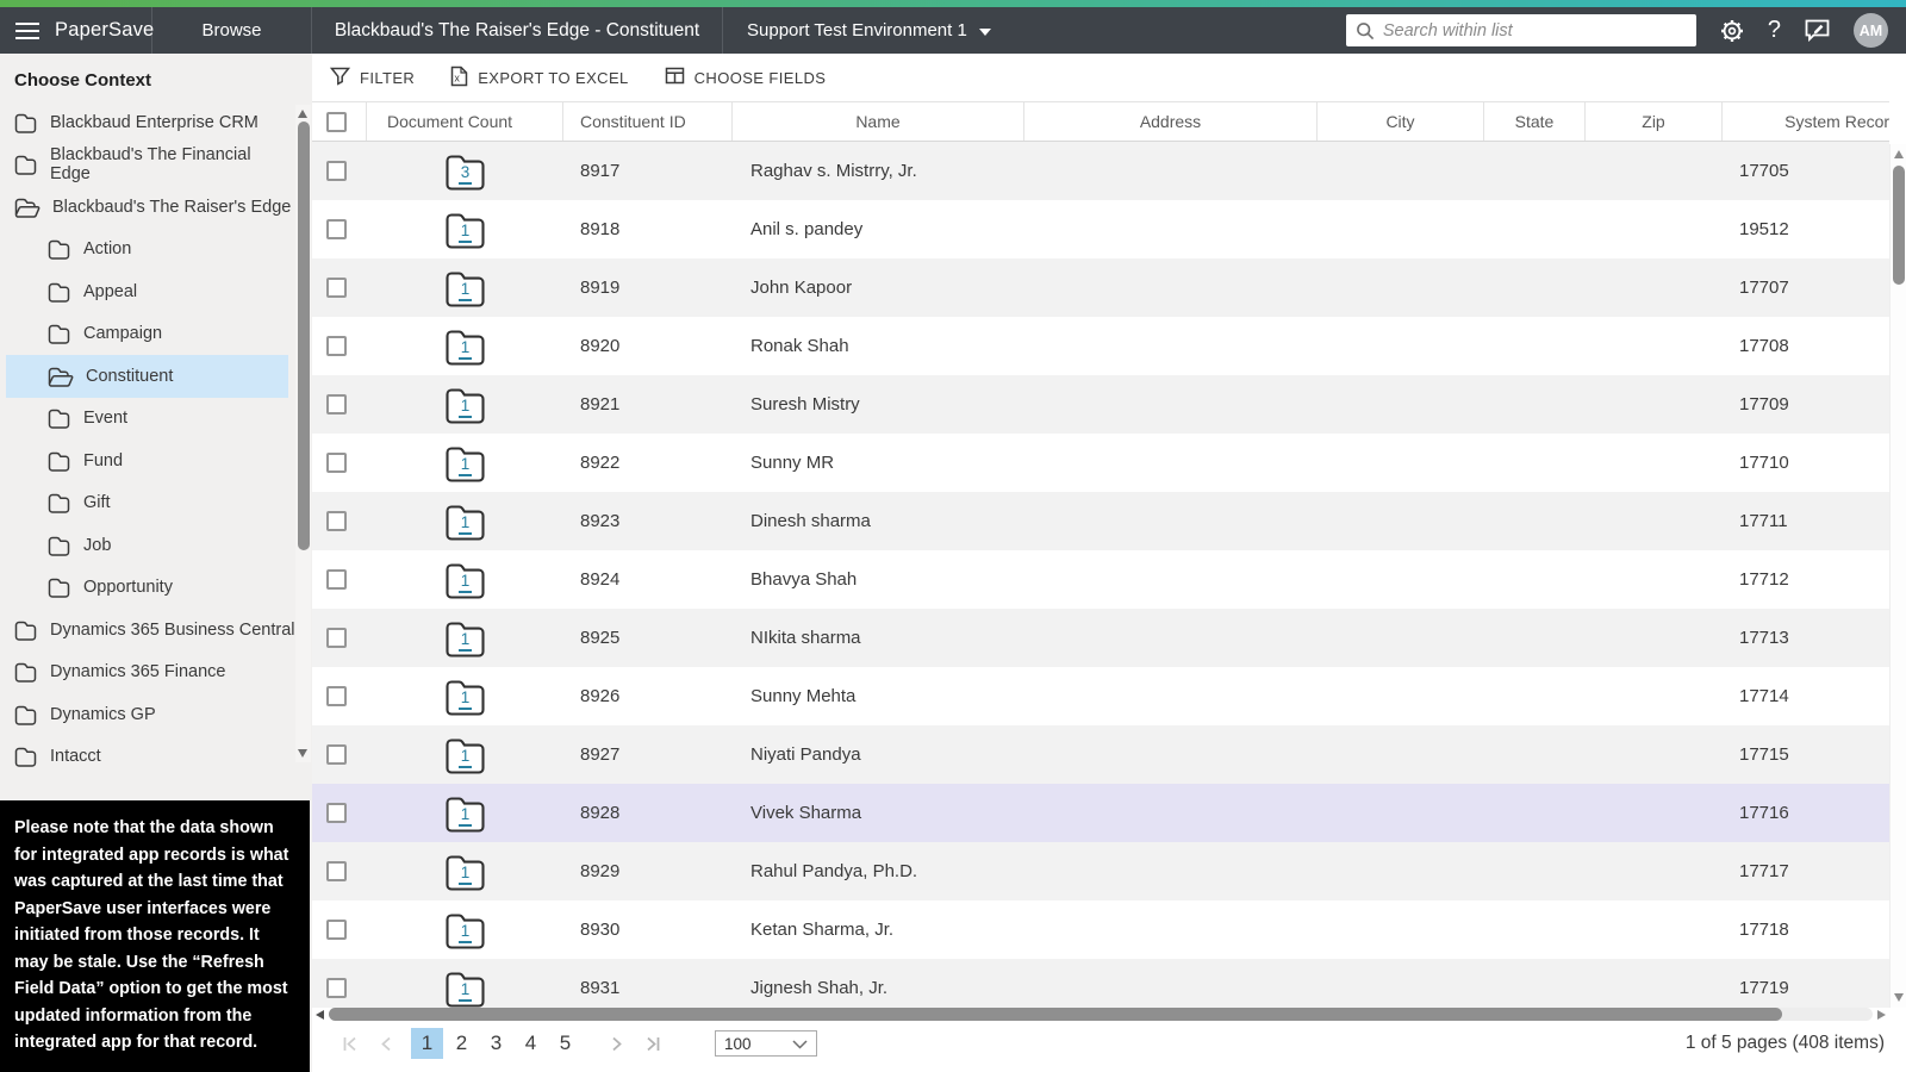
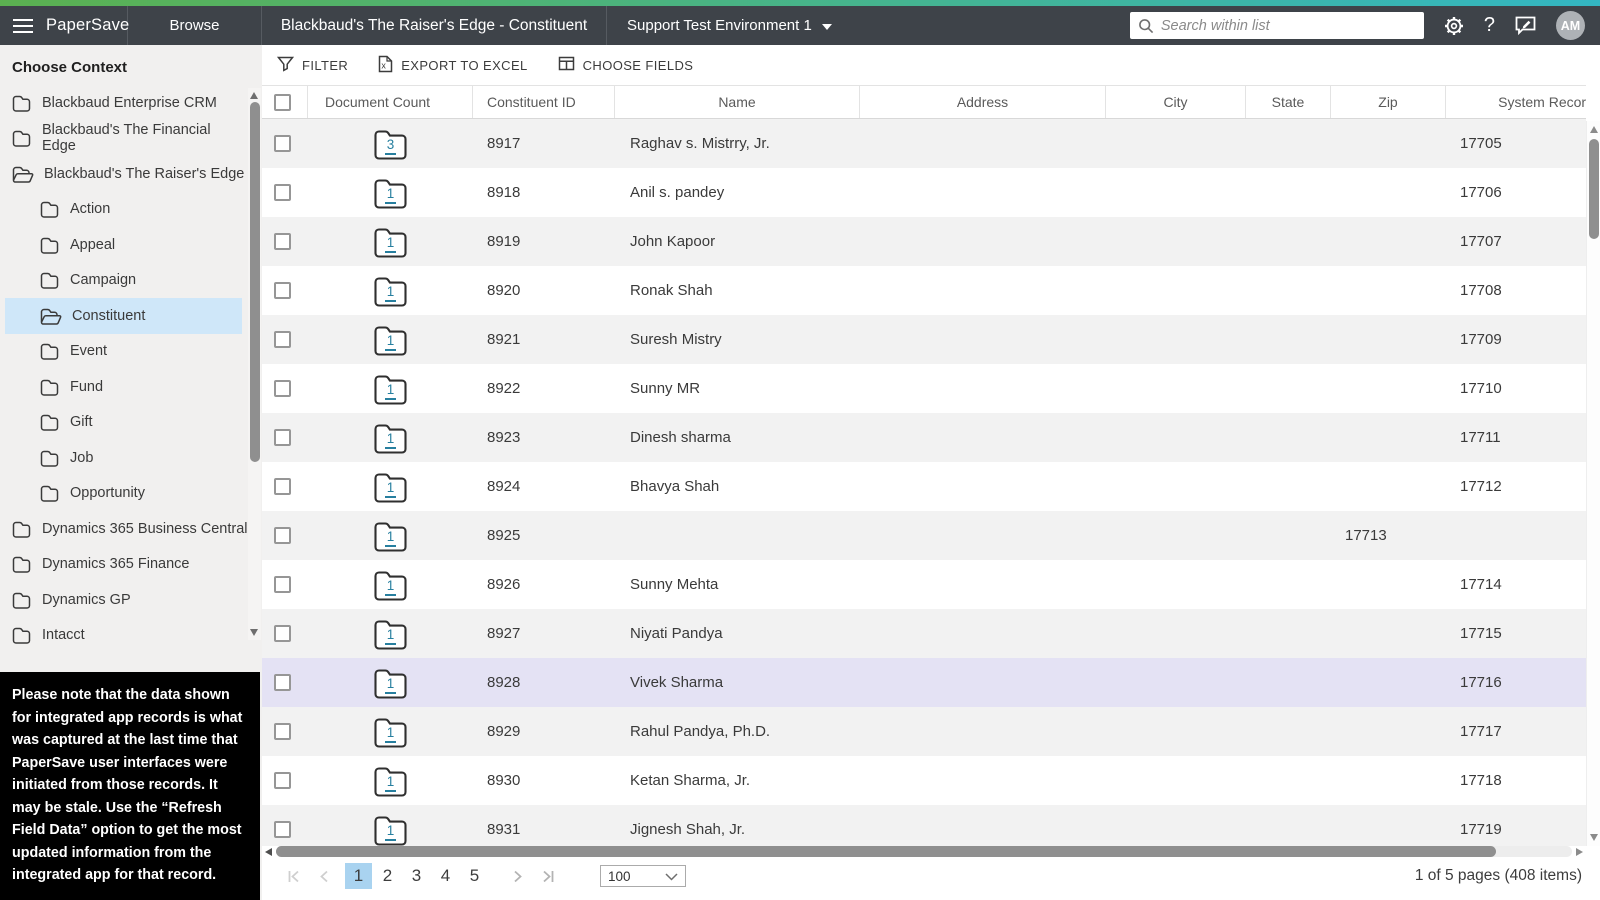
  PaperSave
  Browse
  Blackbaud's The Raiser's Edge - Constituent
  Support Test Environment 1
  Search within list
  ?
  AM
  Choose Context
  Blackbaud Enterprise CRM
  Blackbaud's The Financial Edge
  Blackbaud's The Raiser's Edge
  Action
  Appeal
  Campaign
  Constituent
  Event
  Fund
  Gift
  Job
  Opportunity
  Dynamics 365 Business Central
  Dynamics 365 Finance
  Dynamics GP
  Intacct
  Please note that the data shown for integrated app records is what was captured at the last time that PaperSave user interfaces were initiated from those records. It may be stale. Use the “Refresh Field Data” option to get the most updated information from the integrated app for that record.
  FILTER
  x
  EXPORT TO EXCEL
  CHOOSE FIELDS
  Document Count
  Constituent ID
  Name
  Address
  City
  State
  Zip
  System Recor
  3
  8917
  Raghav s. Mistrry, Jr.
  17705
  1
  8918
  Anil s. pandey
- 19512
+ 17706
  1
  8919
  John Kapoor
  17707
  1
  8920
  Ronak Shah
  17708
  1
  8921
  Suresh Mistry
  17709
  1
  8922
  Sunny MR
  17710
  1
  8923
  Dinesh sharma
  17711
  1
  8924
  Bhavya Shah
  17712
  1
  8925
- NIkita sharma
  17713
  1
  8926
  Sunny Mehta
  17714
  1
  8927
  Niyati Pandya
  17715
  1
  8928
  Vivek Sharma
  17716
  1
  8929
  Rahul Pandya, Ph.D.
  17717
  1
  8930
  Ketan Sharma, Jr.
  17718
  1
  8931
  Jignesh Shah, Jr.
  17719
  1
  2
  3
  4
  5
  100
  1 of 5 pages (408 items)
